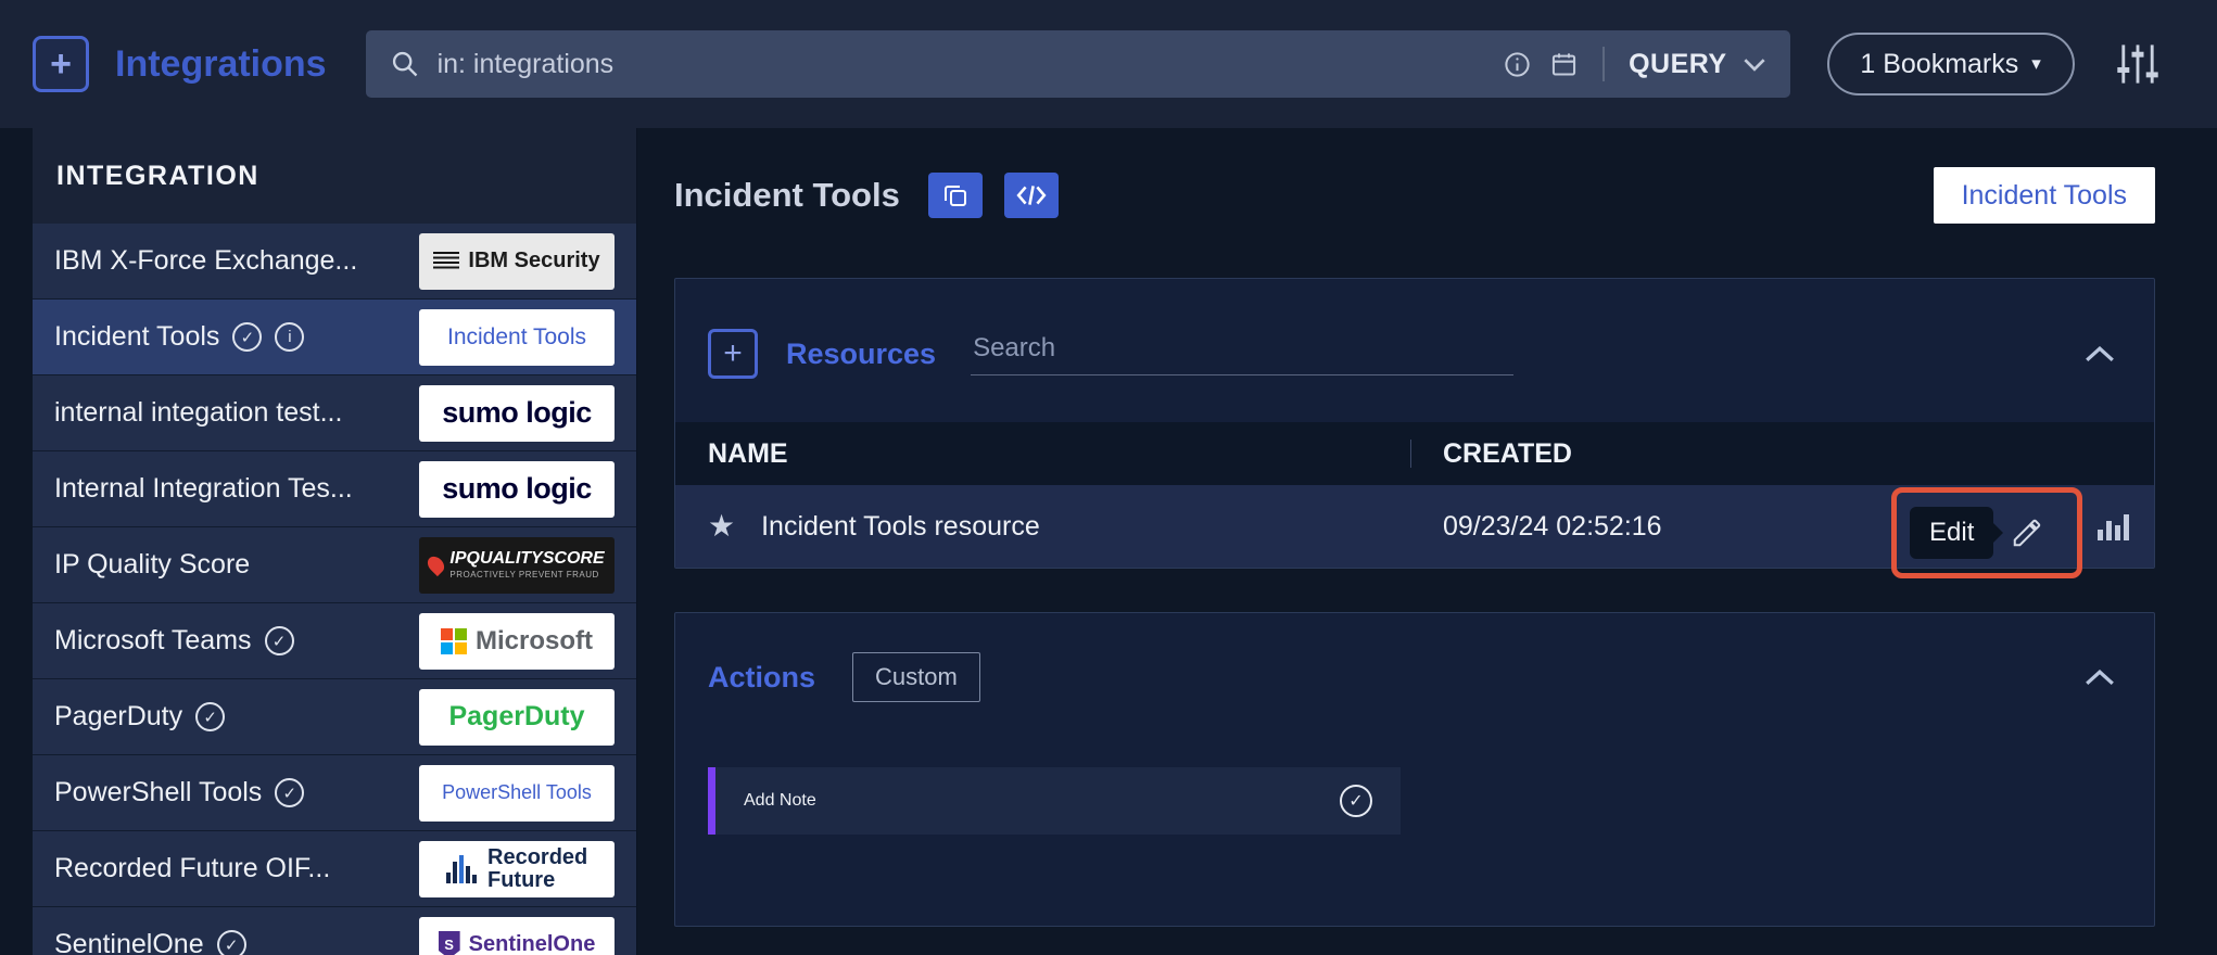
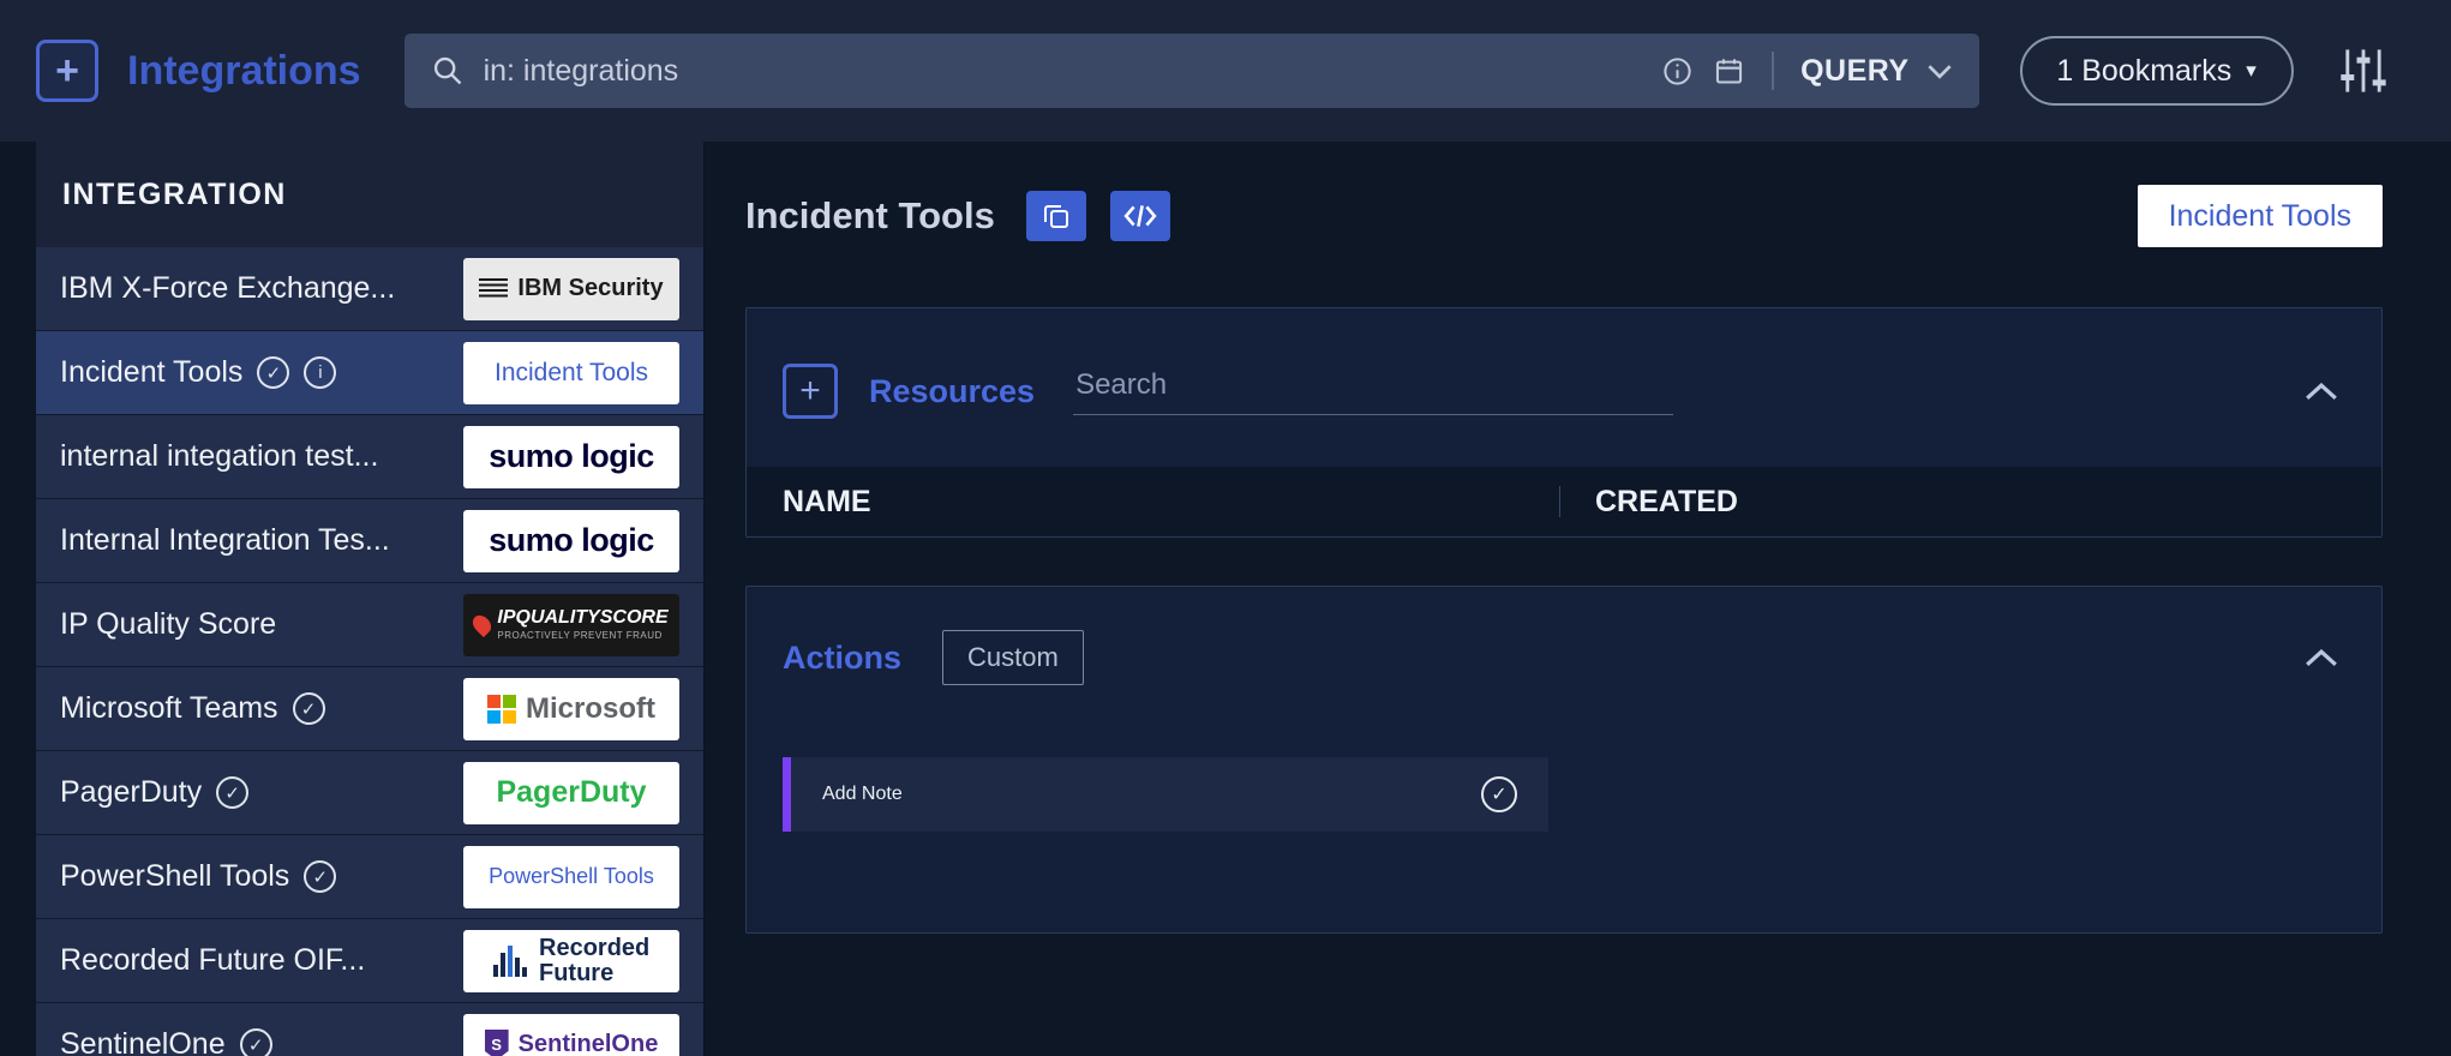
  +
  Integrations
  in: integrations
  QUERY
  1 Bookmarks
  ▾
  INTEGRATION
  IBM X-Force Exchange...
  IBM Security
  Incident Tools
  ✓
  i
  Incident Tools
  internal integation test...
  sumo logic
  Internal Integration Tes...
  sumo logic
  IP Quality Score
  IPQUALITYSCORE
  PROACTIVELY PREVENT FRAUD
  Microsoft Teams
  ✓
  Microsoft
  PagerDuty
  ✓
  PagerDuty
  PowerShell Tools
  ✓
  PowerShell Tools
  Recorded Future OIF...
  Recorded Future
  SentinelOne
  ✓
  S
  SentinelOne
  Incident Tools
  Incident Tools
  +
  Resources
  Search
  NAME
  CREATED
- ★
- Incident Tools resource
- 09/23/24 02:52:16
- Edit
  Actions
  Custom
  Add Note
  ✓
